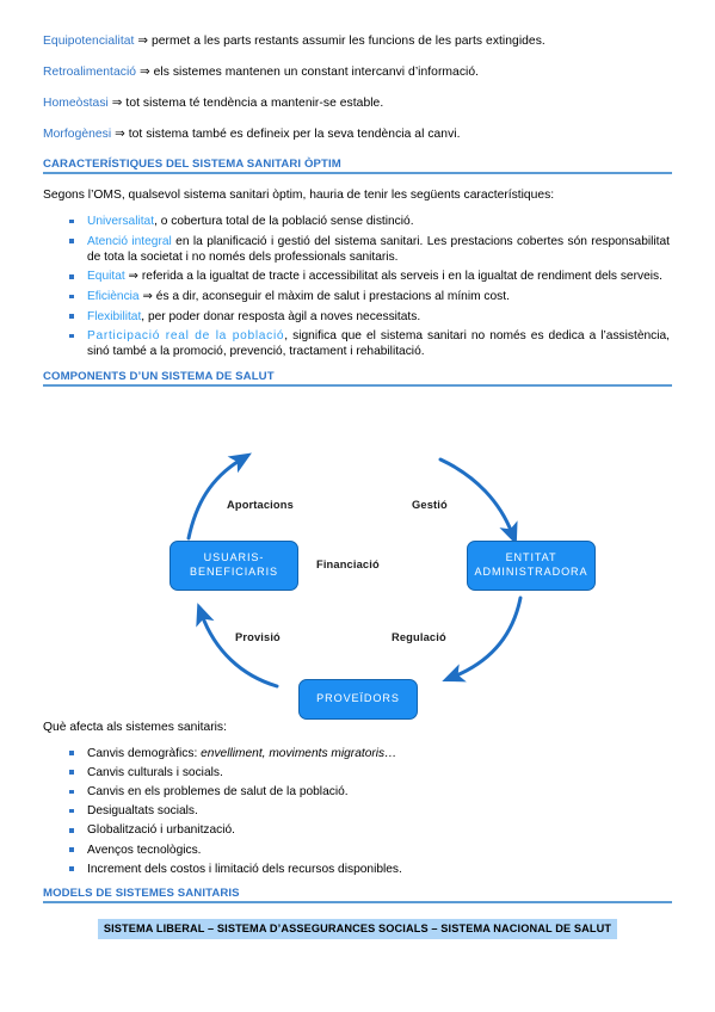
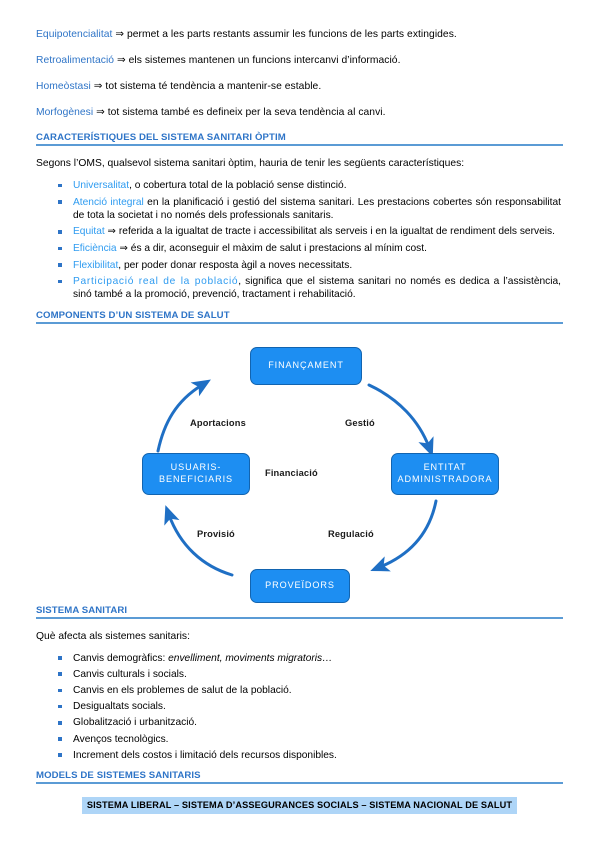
  Equipotencialitat ⇒ permet a les parts restants assumir les funcions de les parts extingides.
- Retroalimentació ⇒ els sistemes mantenen un constant intercanvi d’informació.
+ Retroalimentació ⇒ els sistemes mantenen un funcions intercanvi d’informació.
  Homeòstasi ⇒ tot sistema té tendència a mantenir-se estable.
  Morfogènesi ⇒ tot sistema també es defineix per la seva tendència al canvi.
  CARACTERÍSTIQUES DEL SISTEMA SANITARI ÒPTIM
  Segons l’OMS, qualsevol sistema sanitari òptim, hauria de tenir les següents característiques:
  Universalitat, o cobertura total de la població sense distinció.
  Atenció integral en la planificació i gestió del sistema sanitari. Les prestacions cobertes són responsabilitat de tota la societat i no només dels professionals sanitaris.
  Equitat ⇒ referida a la igualtat de tracte i accessibilitat als serveis i en la igualtat de rendiment dels serveis.
  Eficiència ⇒ és a dir, aconseguir el màxim de salut i prestacions al mínim cost.
  Flexibilitat, per poder donar resposta àgil a noves necessitats.
  Participació real de la població, significa que el sistema sanitari no només es dedica a l’assistència, sinó també a la promoció, prevenció, tractament i rehabilitació.
  COMPONENTS D’UN SISTEMA DE SALUT
+ FINANÇAMENT
  ENTITAT ADMINISTRADORA
  PROVEÏDORS
  USUARIS-BENEFICIARIS
  Aportacions
  Gestió
  Regulació
  Provisió
  Financiació
+ SISTEMA SANITARI
  Què afecta als sistemes sanitaris:
  Canvis demogràfics: envelliment, moviments migratoris…
  Canvis culturals i socials.
  Canvis en els problemes de salut de la població.
  Desigualtats socials.
  Globalització i urbanització.
  Avenços tecnològics.
  Increment dels costos i limitació dels recursos disponibles.
  MODELS DE SISTEMES SANITARIS
  SISTEMA LIBERAL – SISTEMA D’ASSEGURANCES SOCIALS – SISTEMA NACIONAL DE SALUT
